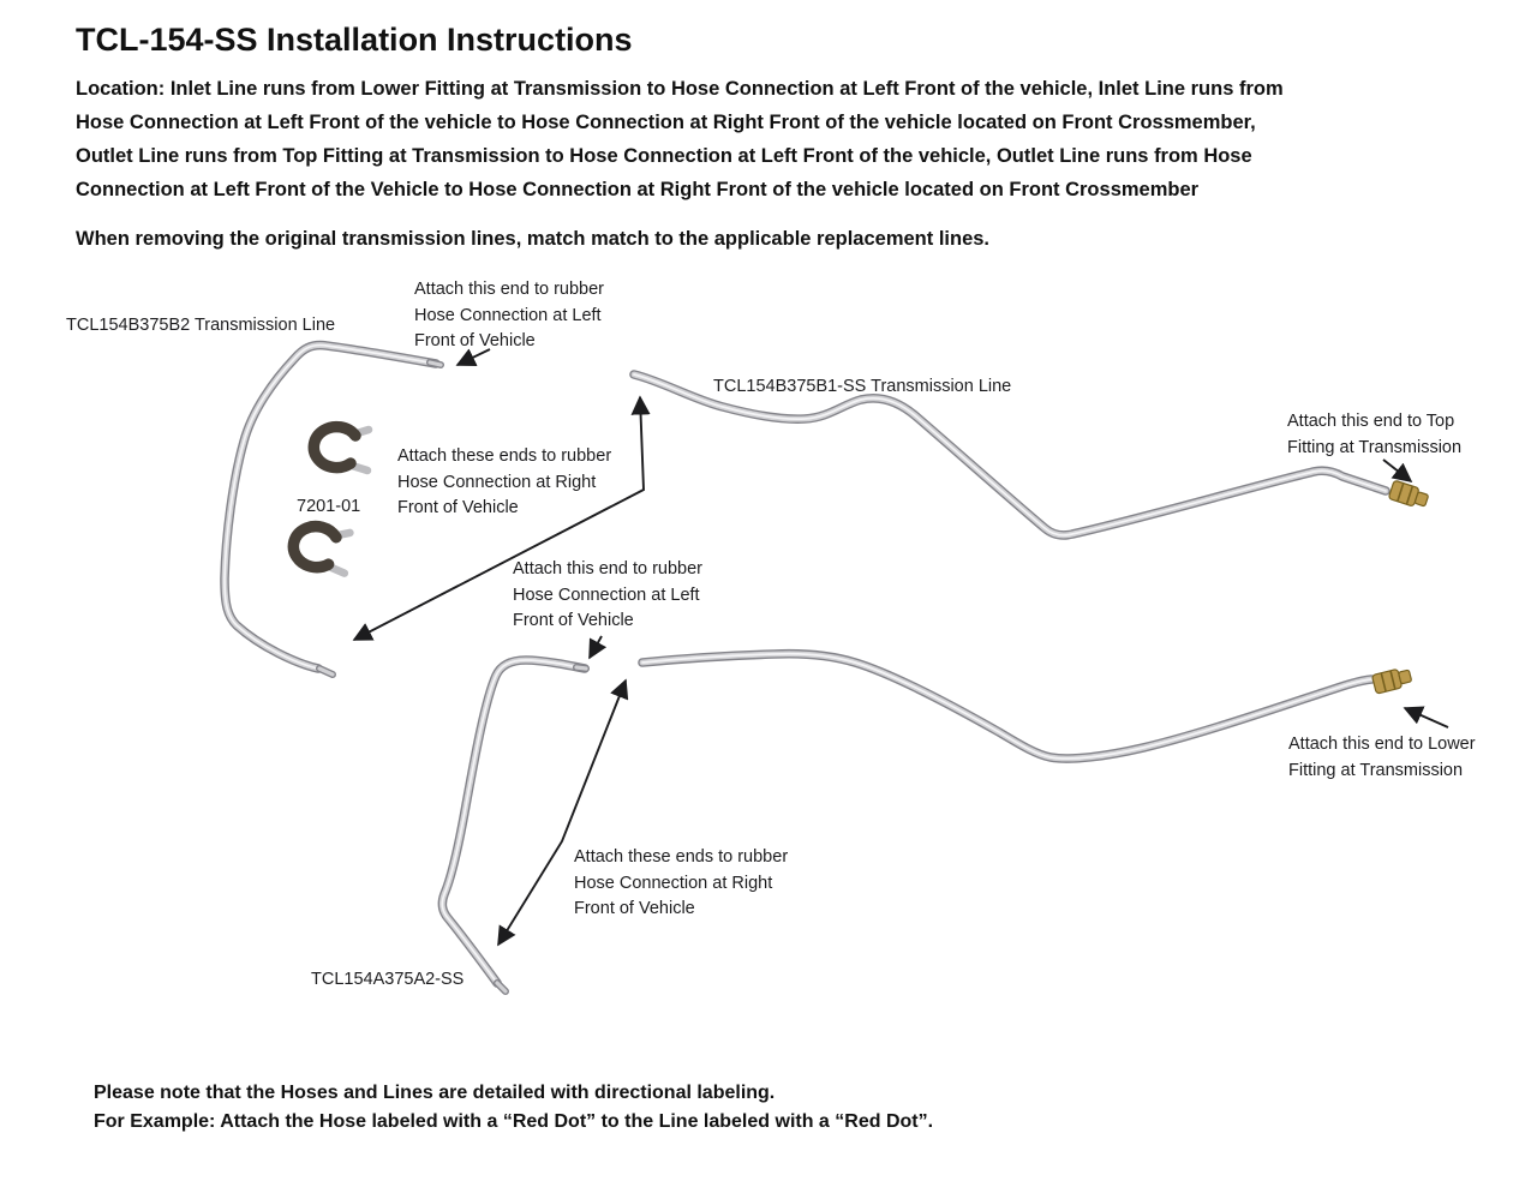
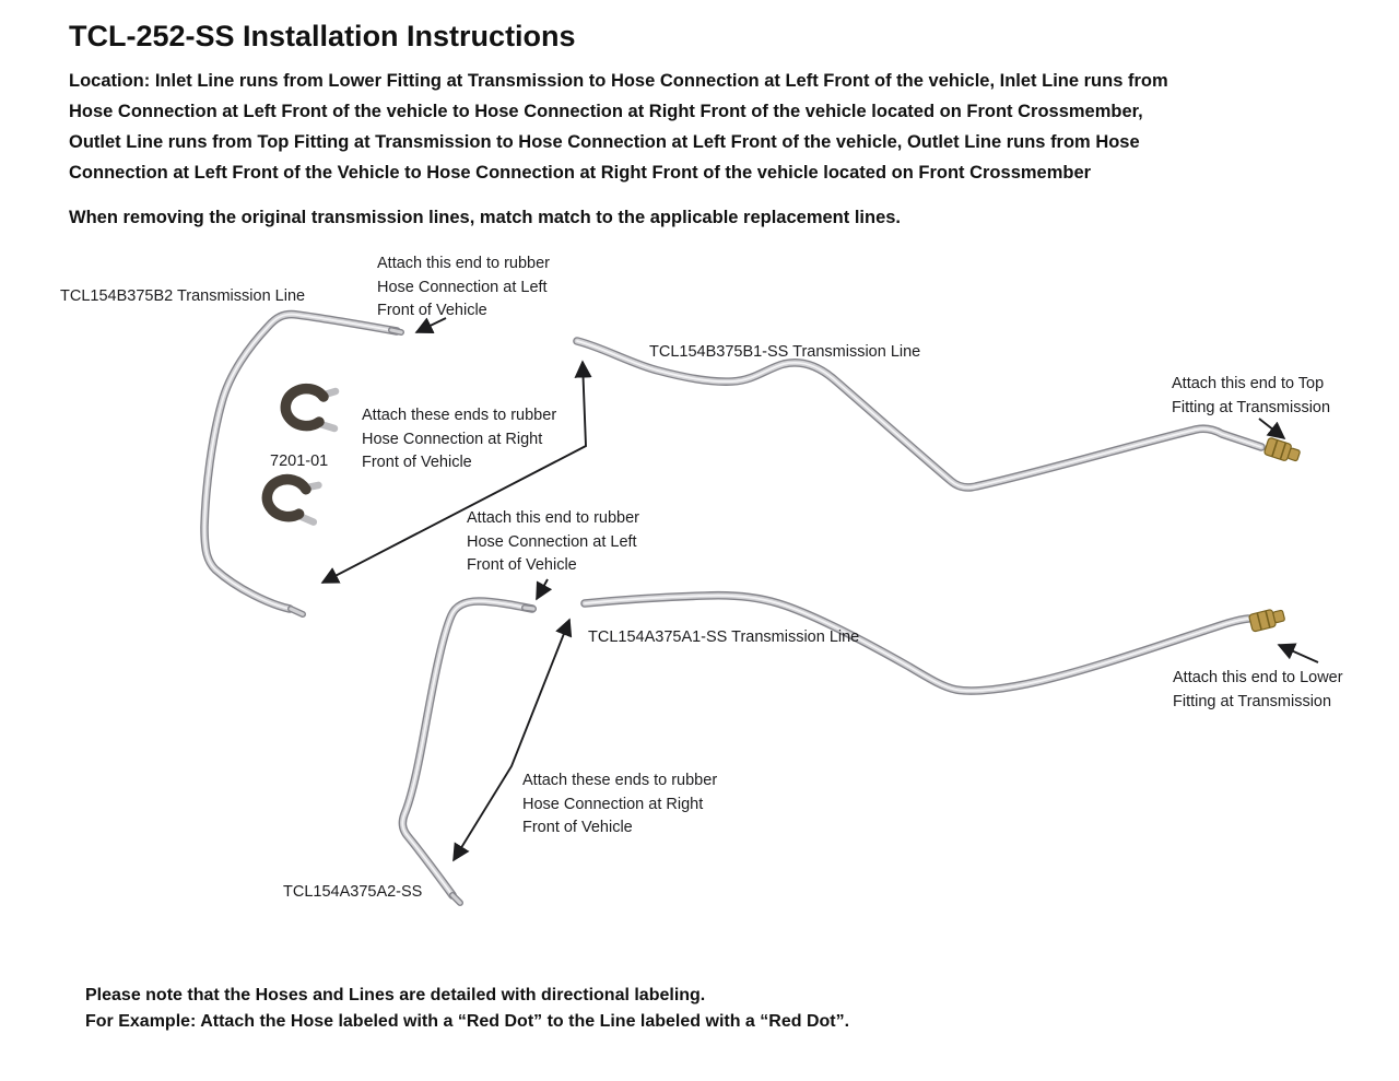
- TCL-154-SS Installation Instructions
+ TCL-252-SS Installation Instructions
  Location: Inlet Line runs from Lower Fitting at Transmission to Hose Connection at Left Front of the vehicle, Inlet Line runs from
  Hose Connection at Left Front of the vehicle to Hose Connection at Right Front of the vehicle located on Front Crossmember,
  Outlet Line runs from Top Fitting at Transmission to Hose Connection at Left Front of the vehicle, Outlet Line runs from Hose
  Connection at Left Front of the Vehicle to Hose Connection at Right Front of the vehicle located on Front Crossmember
  When removing the original transmission lines, match match to the applicable replacement lines.
  TCL154B375B2 Transmission Line
  Attach this end to rubber
  Hose Connection at Left
  Front of Vehicle
  TCL154B375B1-SS Transmission Line
  Attach these ends to rubber
  Hose Connection at Right
  Front of Vehicle
  7201-01
  Attach this end to Top
  Fitting at Transmission
  Attach this end to rubber
  Hose Connection at Left
  Front of Vehicle
+ TCL154A375A1-SS Transmission Line
  Attach this end to Lower
  Fitting at Transmission
  Attach these ends to rubber
  Hose Connection at Right
  Front of Vehicle
  TCL154A375A2-SS
  Please note that the Hoses and Lines are detailed with directional labeling.
  For Example: Attach the Hose labeled with a “Red Dot” to the Line labeled with a “Red Dot”.
